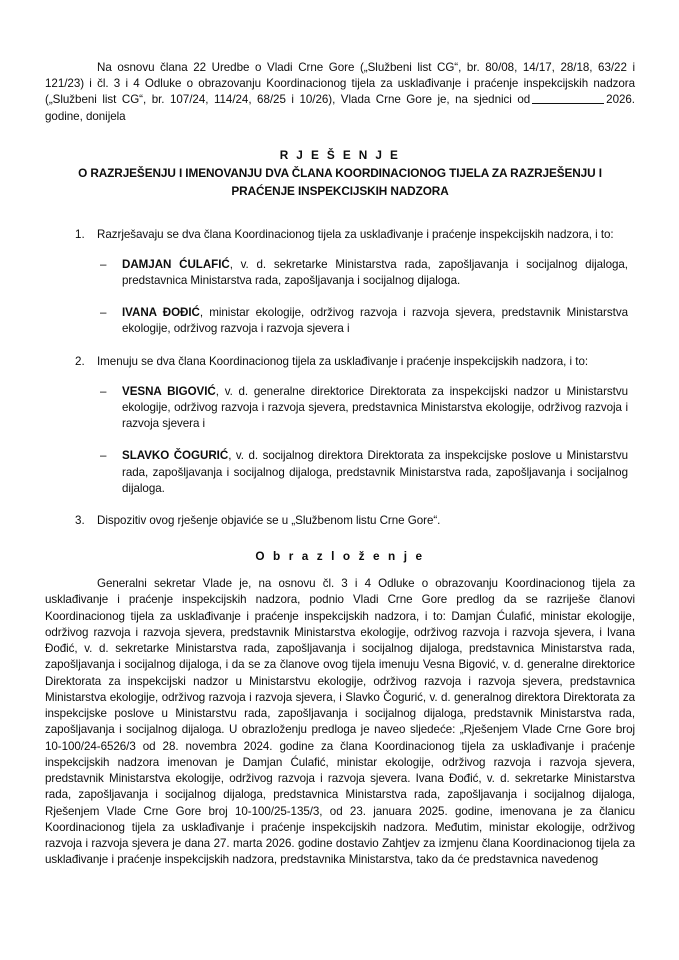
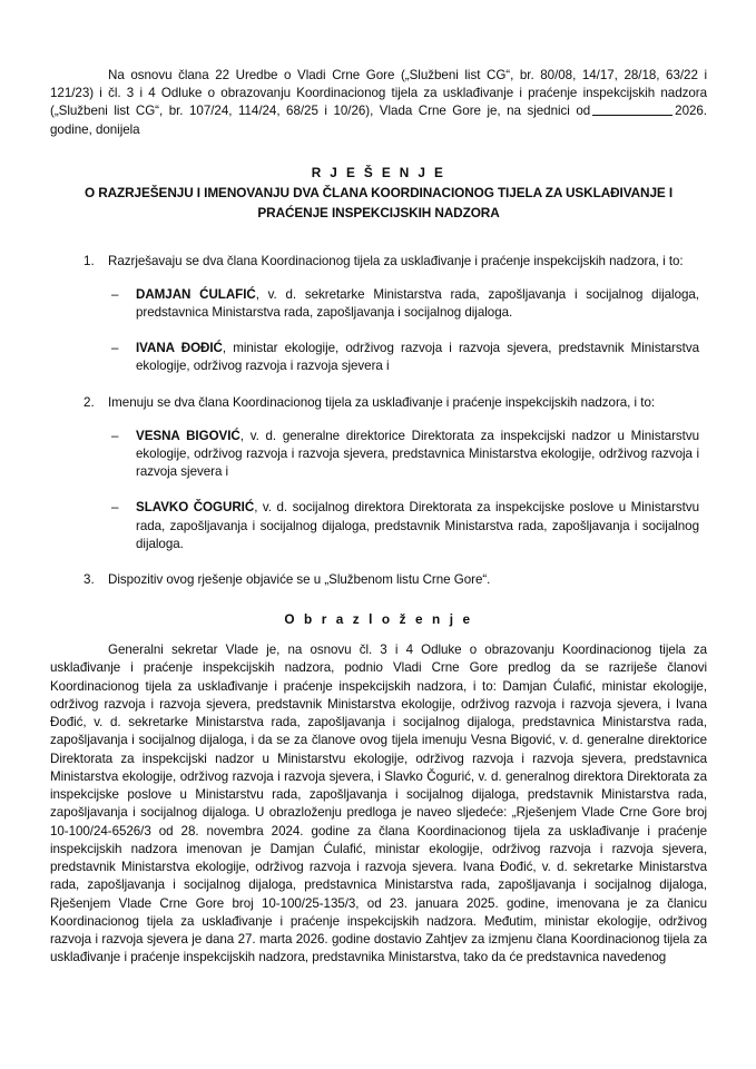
  Na osnovu člana 22 Uredbe o Vladi Crne Gore („Službeni list CG“, br. 80/08, 14/17, 28/18, 63/22 i 121/23) i čl. 3 i 4 Odluke o obrazovanju Koordinacionog tijela za usklađivanje i praćenje inspekcijskih nadzora („Službeni list CG“, br. 107/24, 114/24, 68/25 i 10/26), Vlada Crne Gore je, na sjednici od 2026. godine, donijela
  R J E Š E N J E
- O RAZRJEŠENJU I IMENOVANJU DVA ČLANA KOORDINACIONOG TIJELA ZA RAZRJEŠENJU I PRAĆENJE INSPEKCIJSKIH NADZORA
+ O RAZRJEŠENJU I IMENOVANJU DVA ČLANA KOORDINACIONOG TIJELA ZA USKLAĐIVANJE I PRAĆENJE INSPEKCIJSKIH NADZORA
  1.
  Razrješavaju se dva člana Koordinacionog tijela za usklađivanje i praćenje inspekcijskih nadzora, i to:
  –
  DAMJAN ĆULAFIĆ, v. d. sekretarke Ministarstva rada, zapošljavanja i socijalnog dijaloga, predstavnica Ministarstva rada, zapošljavanja i socijalnog dijaloga.
  –
  IVANA ĐOĐIĆ, ministar ekologije, održivog razvoja i razvoja sjevera, predstavnik Ministarstva ekologije, održivog razvoja i razvoja sjevera i
  2.
  Imenuju se dva člana Koordinacionog tijela za usklađivanje i praćenje inspekcijskih nadzora, i to:
  –
  VESNA BIGOVIĆ, v. d. generalne direktorice Direktorata za inspekcijski nadzor u Ministarstvu ekologije, održivog razvoja i razvoja sjevera, predstavnica Ministarstva ekologije, održivog razvoja i razvoja sjevera i
  –
  SLAVKO ČOGURIĆ, v. d. socijalnog direktora Direktorata za inspekcijske poslove u Ministarstvu rada, zapošljavanja i socijalnog dijaloga, predstavnik Ministarstva rada, zapošljavanja i socijalnog dijaloga.
  3.
  Dispozitiv ovog rješenje objaviće se u „Službenom listu Crne Gore“.
  O b r a z l o ž e n j e
  Generalni sekretar Vlade je, na osnovu čl. 3 i 4 Odluke o obrazovanju Koordinacionog tijela za usklađivanje i praćenje inspekcijskih nadzora, podnio Vladi Crne Gore predlog da se razriješe članovi Koordinacionog tijela za usklađivanje i praćenje inspekcijskih nadzora, i to: Damjan Ćulafić, ministar ekologije, održivog razvoja i razvoja sjevera, predstavnik Ministarstva ekologije, održivog razvoja i razvoja sjevera, i Ivana Đođić, v. d. sekretarke Ministarstva rada, zapošljavanja i socijalnog dijaloga, predstavnica Ministarstva rada, zapošljavanja i socijalnog dijaloga, i da se za članove ovog tijela imenuju Vesna Bigović, v. d. generalne direktorice Direktorata za inspekcijski nadzor u Ministarstvu ekologije, održivog razvoja i razvoja sjevera, predstavnica Ministarstva ekologije, održivog razvoja i razvoja sjevera, i Slavko Čogurić, v. d. generalnog direktora Direktorata za inspekcijske poslove u Ministarstvu rada, zapošljavanja i socijalnog dijaloga, predstavnik Ministarstva rada, zapošljavanja i socijalnog dijaloga. U obrazloženju predloga je naveo sljedeće: „Rješenjem Vlade Crne Gore broj 10-100/24-6526/3 od 28. novembra 2024. godine za člana Koordinacionog tijela za usklađivanje i praćenje inspekcijskih nadzora imenovan je Damjan Ćulafić, ministar ekologije, održivog razvoja i razvoja sjevera, predstavnik Ministarstva ekologije, održivog razvoja i razvoja sjevera. Ivana Đođić, v. d. sekretarke Ministarstva rada, zapošljavanja i socijalnog dijaloga, predstavnica Ministarstva rada, zapošljavanja i socijalnog dijaloga, Rješenjem Vlade Crne Gore broj 10-100/25-135/3, od 23. januara 2025. godine, imenovana je za članicu Koordinacionog tijela za usklađivanje i praćenje inspekcijskih nadzora. Međutim, ministar ekologije, održivog razvoja i razvoja sjevera je dana 27. marta 2026. godine dostavio Zahtjev za izmjenu člana Koordinacionog tijela za usklađivanje i praćenje inspekcijskih nadzora, predstavnika Ministarstva, tako da će predstavnica navedenog
